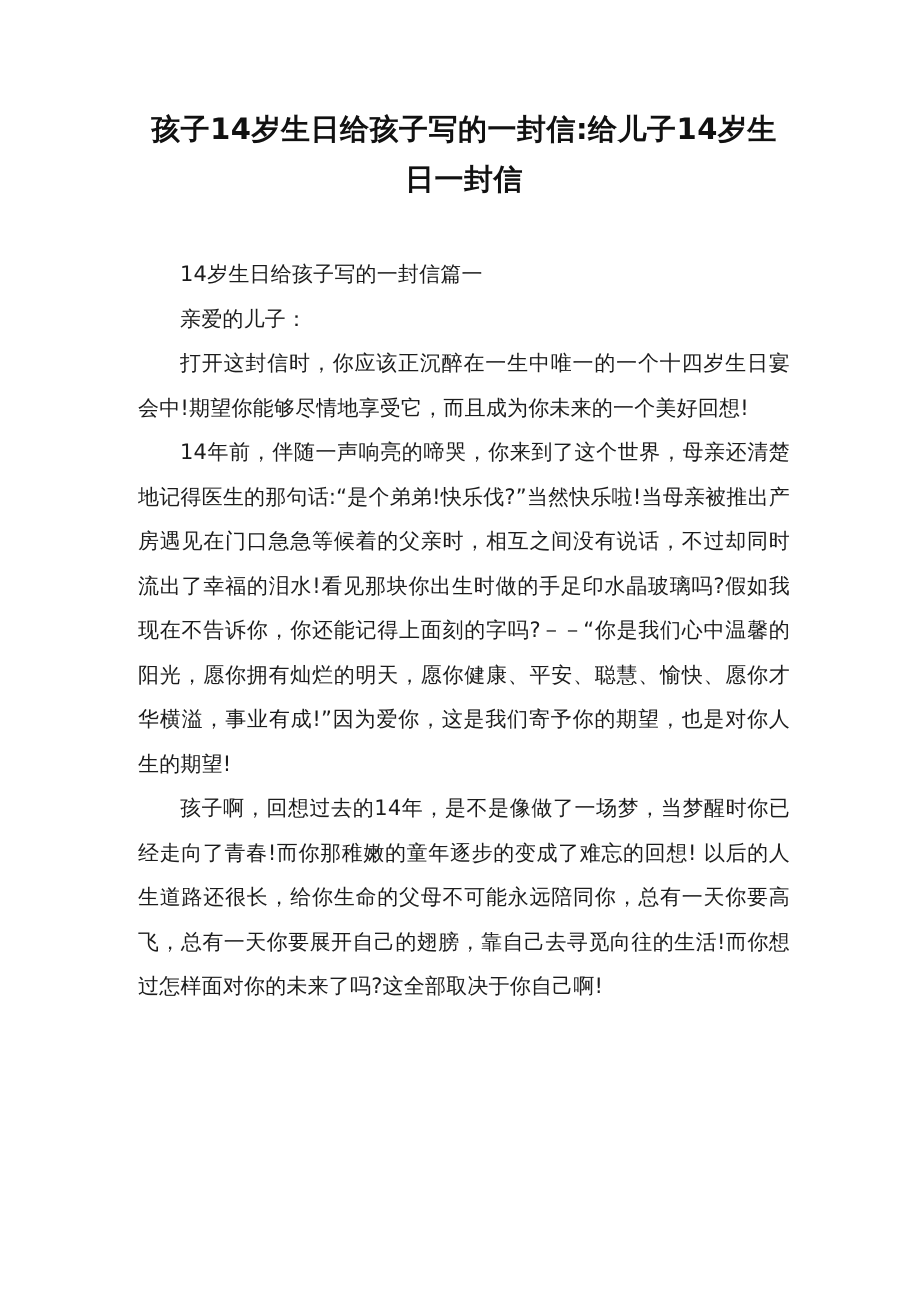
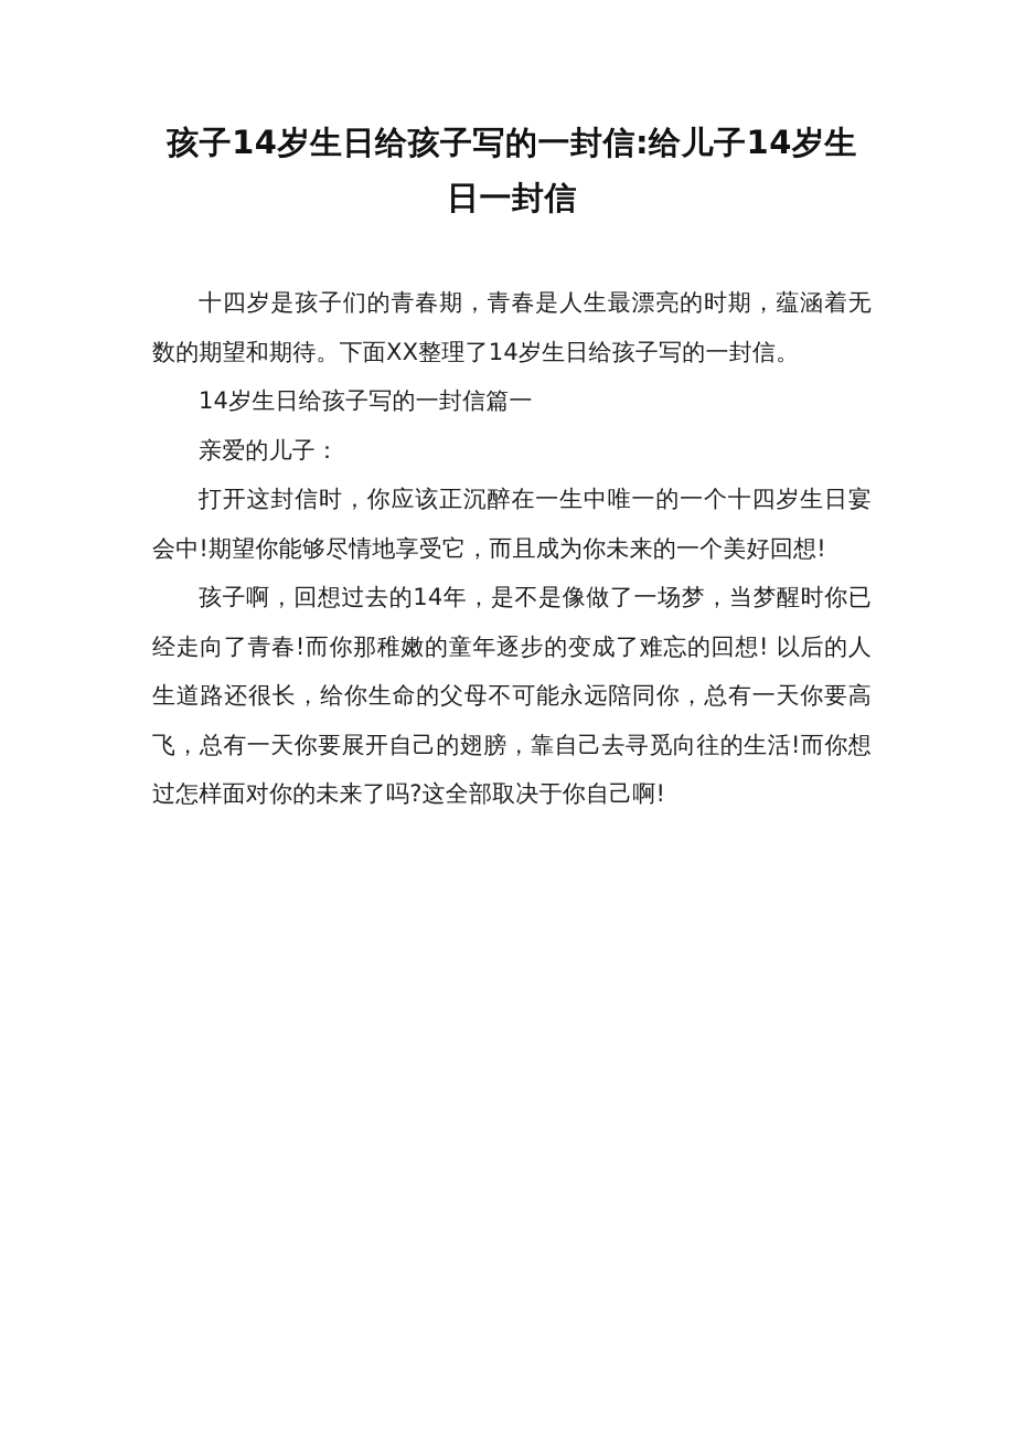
  孩子14岁生日给孩子写的一封信:给儿子14岁生日一封信
+ 十四岁是孩子们的青春期，青春是人生最漂亮的时期，蕴涵着无数的期望和期待。下面XX整理了14岁生日给孩子写的一封信。
  14岁生日给孩子写的一封信篇一
  亲爱的儿子：
  打开这封信时，你应该正沉醉在一生中唯一的一个十四岁生日宴会中!期望你能够尽情地享受它，而且成为你未来的一个美好回想!
- 14年前，伴随一声响亮的啼哭，你来到了这个世界，母亲还清楚地记得医生的那句话:“是个弟弟!快乐伐?”当然快乐啦!当母亲被推出产房遇见在门口急急等候着的父亲时，相互之间没有说话，不过却同时流出了幸福的泪水!看见那块你出生时做的手足印水晶玻璃吗?假如我现在不告诉你，你还能记得上面刻的字吗?－－“你是我们心中温馨的阳光，愿你拥有灿烂的明天，愿你健康、平安、聪慧、愉快、愿你才华横溢，事业有成!”因为爱你，这是我们寄予你的期望，也是对你人生的期望!
  孩子啊，回想过去的14年，是不是像做了一场梦，当梦醒时你已经走向了青春!而你那稚嫩的童年逐步的变成了难忘的回想! 以后的人生道路还很长，给你生命的父母不可能永远陪同你，总有一天你要高飞，总有一天你要展开自己的翅膀，靠自己去寻觅向往的生活!而你想过怎样面对你的未来了吗?这全部取决于你自己啊!
